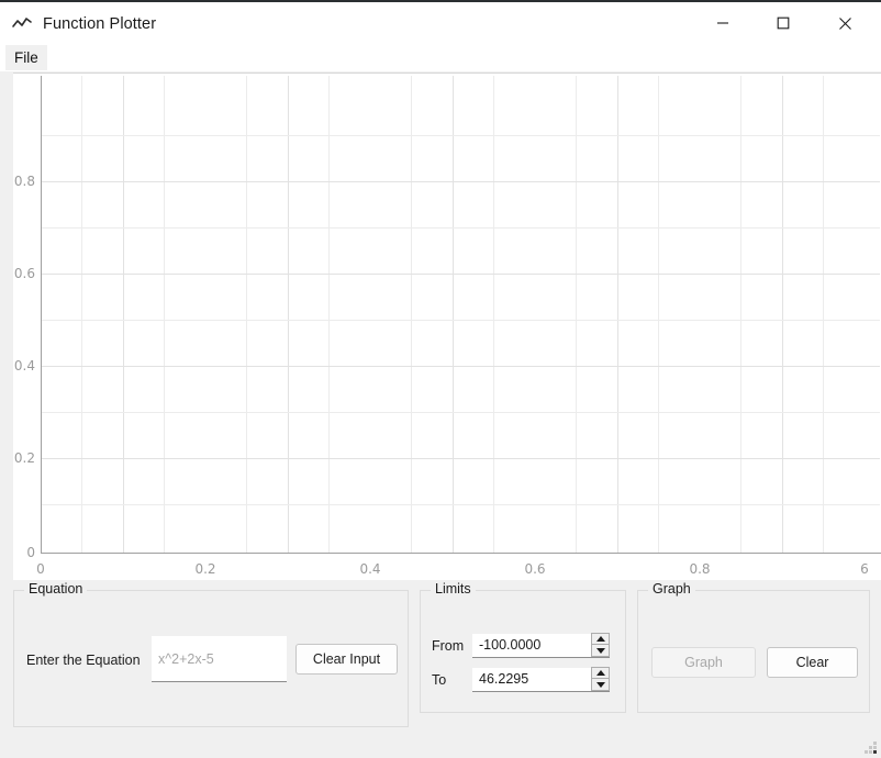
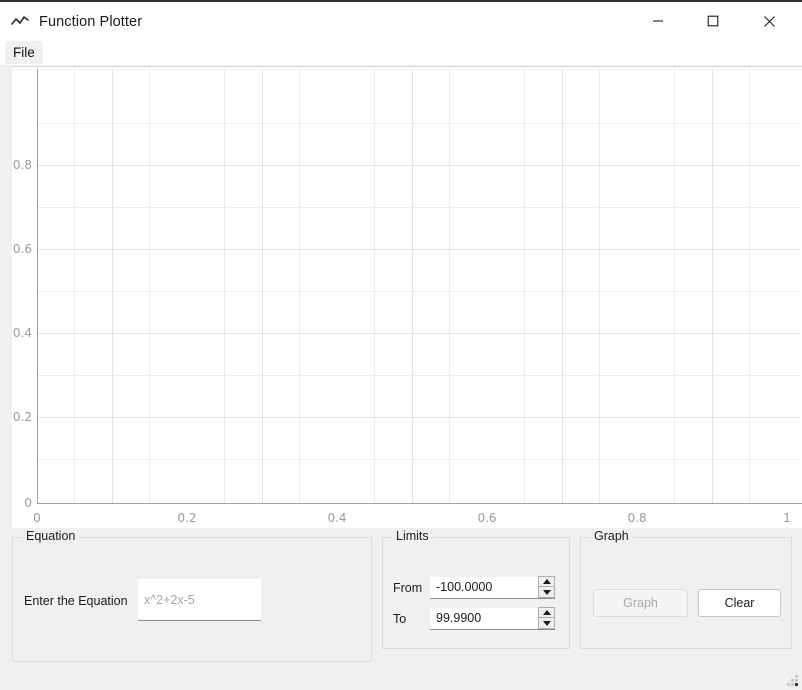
  Function Plotter
  File
  0
  0.2
  0.4
  0.6
  0.8
- 6
+ 1
  0
  0.2
  0.4
  0.6
  0.8
  Equation
  Enter the Equation
  x^2+2x-5
- Clear Input
  Limits
  From
  -100.0000
  To
- 46.2295
+ 99.9900
  Graph
  Graph
  Clear
